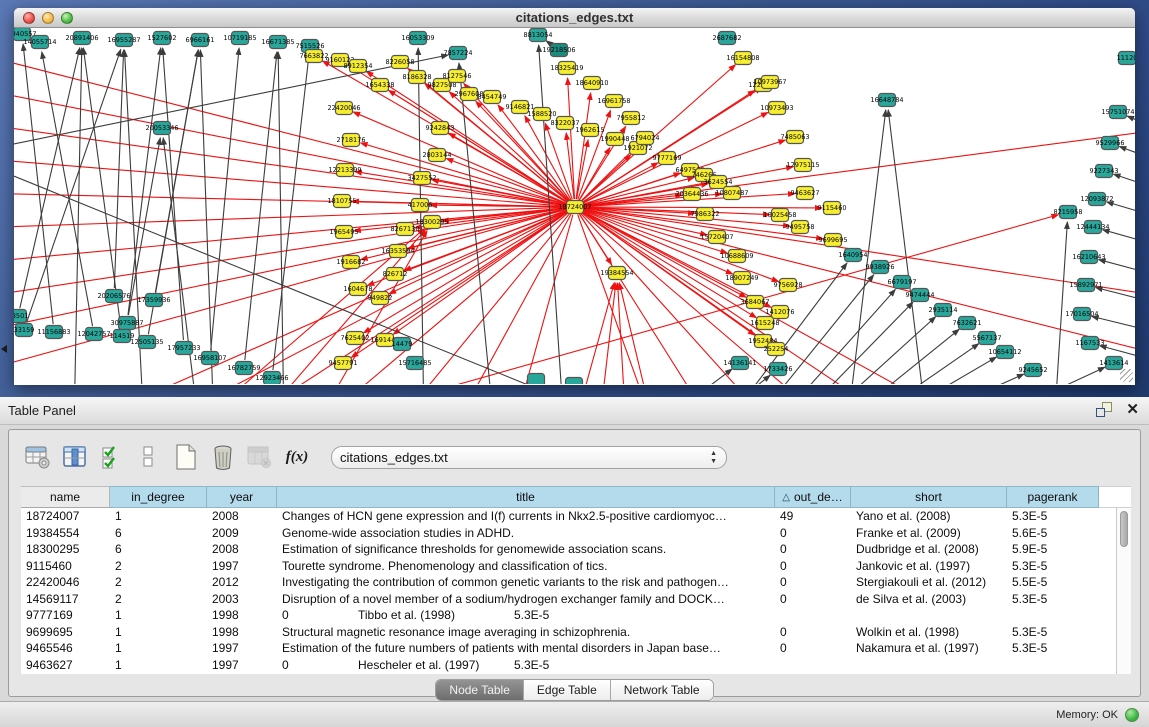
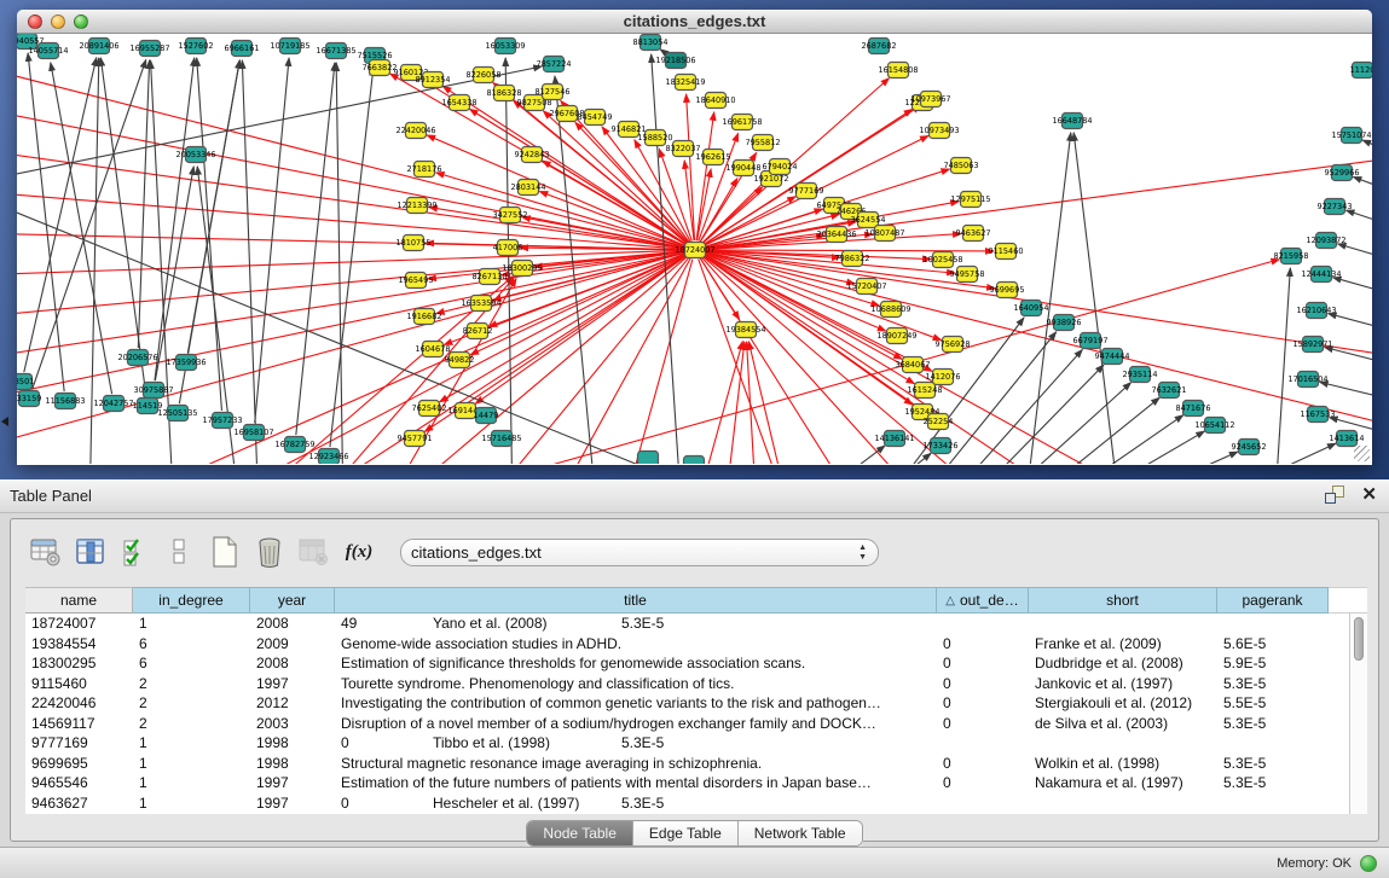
  citations_edges.txt
  940557
  14055714
  20891406
  16955287
  1527602
  6966161
  10719185
  16671385
  7515526
  16053309
  7857224
  8813054
  19218506
  2687682
  7663822
  916012
  8912354
  1654338
  16154808
  22420046
  2718176
  12213399
  1810755
  1965495
  1916682
  1604678
  949822
  7625402
  16914
  9457791
  2803144
  3427552
  417006
  8267130
  16353594
  826712
  8226058
  8186328
  9827508
  8127546
  2967608
  8454749
  9146821
  1588520
  8322037
  1990448
  1921072
  18325419
  18640910
  16961758
  7955812
  6794024
  9777169
  64975
  74626
  3624554
  20364436
  10807487
  7986322
  15720407
  10688609
  18907249
  3684067
  1615248
  1952484
  252254
  10973967
  10973493
  7485063
  12975115
  9463627
  10025458
  9495758
  9115460
  9699695
  9756928
  1412076
  18724007
  18300295
  19384554
  20206576
  17359936
  30975887
  8501
  33159
  11156883
  12042757
  114519
  12505135
  17957233
  16958107
  16782759
  12923466
  15716485
  14479
  16648784
  1640954
  9938926
  6679197
  9474444
  2935114
  7632621
- 5567137
+ 8471676
  10654112
  9245652
  1413614
  8215958
  14136141
  1733426
  1112
  15751074
  9529966
  9227343
  12093872
  12444134
  16210643
  15892971
  17016504
  1167533
  Table Panel
  ✕
  f(x)
  citations_edges.txt
  name
  in_degree
  year
  title
  △
  out_de…
  short
  pagerank
  18724007
  1
  2008
- Changes of HCN gene expression and I(f) currents in Nkx2.5-positive cardiomyoc…
  49
  Yano et al. (2008)
  5.3E-5
  19384554
  6
  2009
  Genome-wide association studies in ADHD.
  0
  Franke et al. (2009)
  5.6E-5
  18300295
  6
  2008
  Estimation of significance thresholds for genomewide association scans.
  0
  Dudbridge et al. (2008)
  5.9E-5
  9115460
  2
  1997
  Tourette syndrome. Phenomenology and classification of tics.
  0
  Jankovic et al. (1997)
  5.3E-5
  22420046
  2
  2012
  Investigating the contribution of common genetic variants to the risk and pathogen…
  0
  Stergiakouli et al. (2012)
  5.5E-5
  14569117
  2
  2003
  Disruption of a novel member of a sodium/hydrogen exchanger family and DOCK…
  0
  de Silva et al. (2003)
  5.3E-5
  9777169
  1
  1998
  0
  Tibbo et al. (1998)
  5.3E-5
  9699695
  1
  1998
  Structural magnetic resonance image averaging in schizophrenia.
  0
  Wolkin et al. (1998)
  5.3E-5
  9465546
  1
  1997
  Estimation of the future numbers of patients with mental disorders in Japan base…
  0
  Nakamura et al. (1997)
  5.3E-5
  9463627
  1
  1997
  0
  Hescheler et al. (1997)
  5.3E-5
  Node Table
  Edge Table
  Network Table
  Memory: OK
